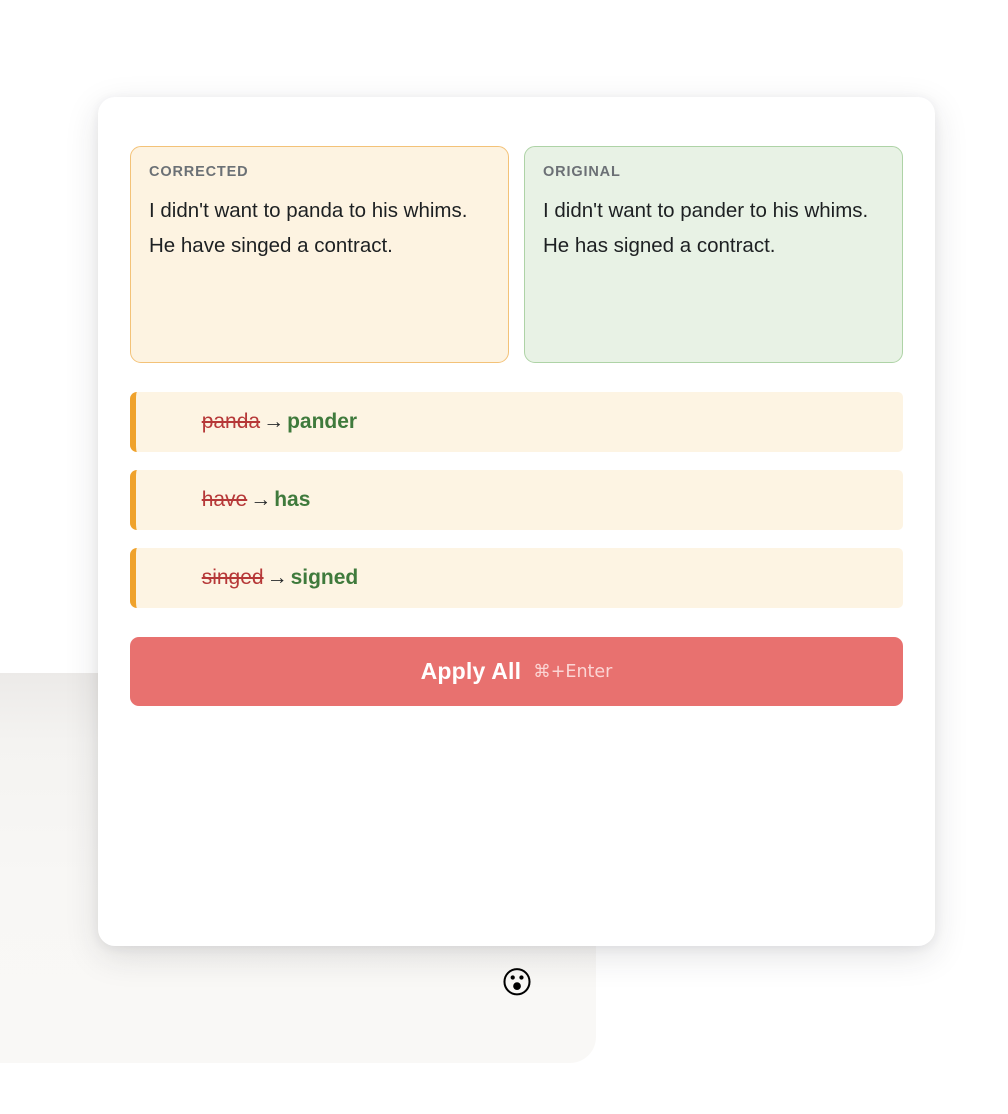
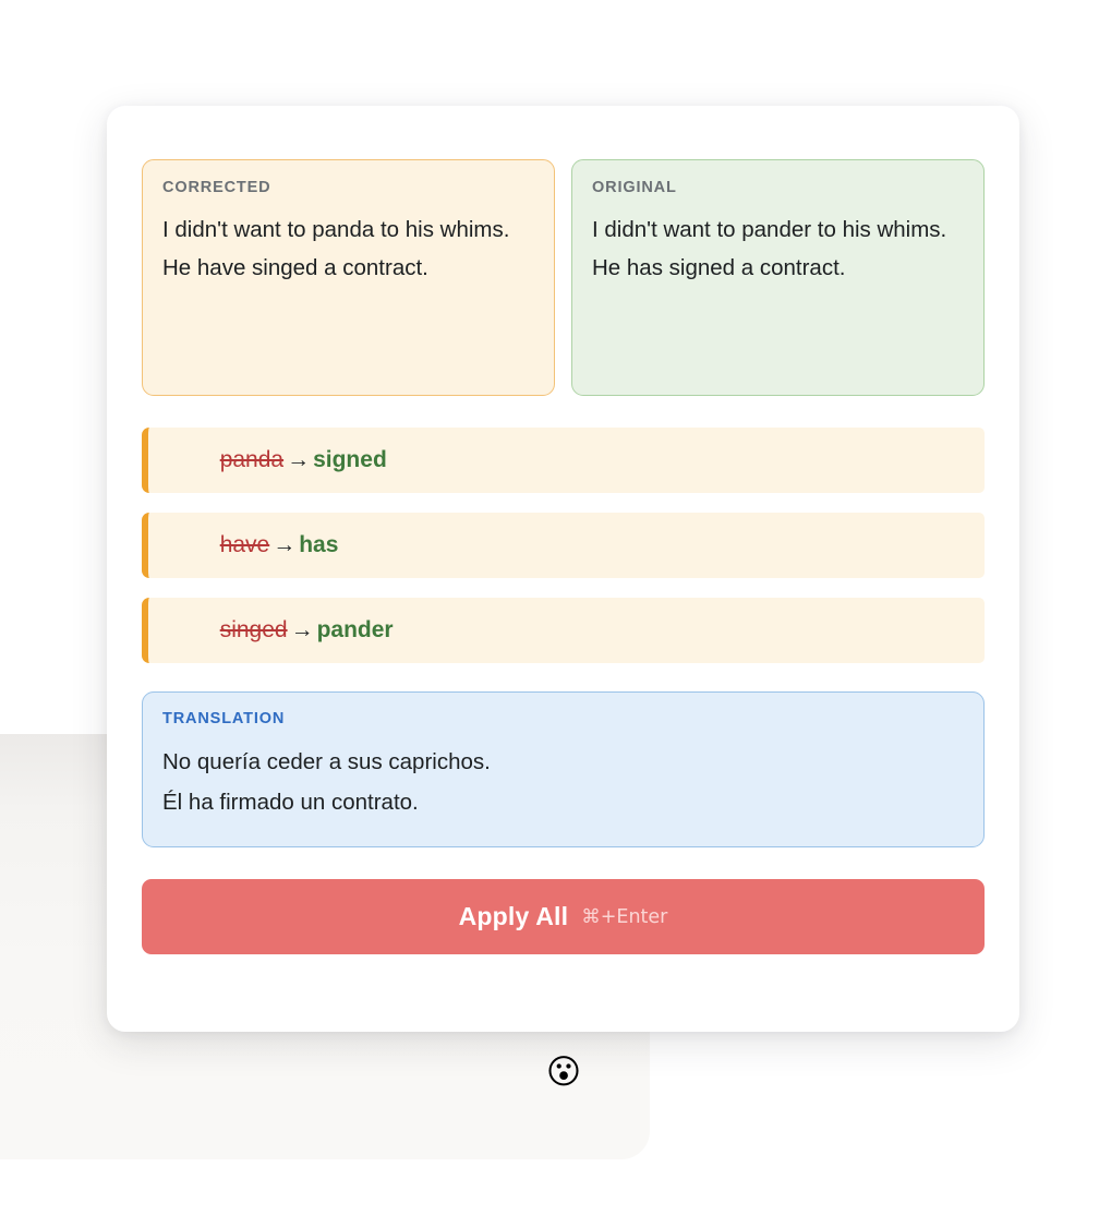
  😮
  CORRECTED
  I didn't want to panda to his whims.
  He have singed a contract.
  ORIGINAL
  I didn't want to pander to his whims.
  He has signed a contract.
- panda → pander
+ panda → signed
  have → has
- singed → signed
+ singed → pander
+ TRANSLATION
+ No quería ceder a sus caprichos.
+ Él ha firmado un contrato.
  Apply All
  ⌘+Enter
